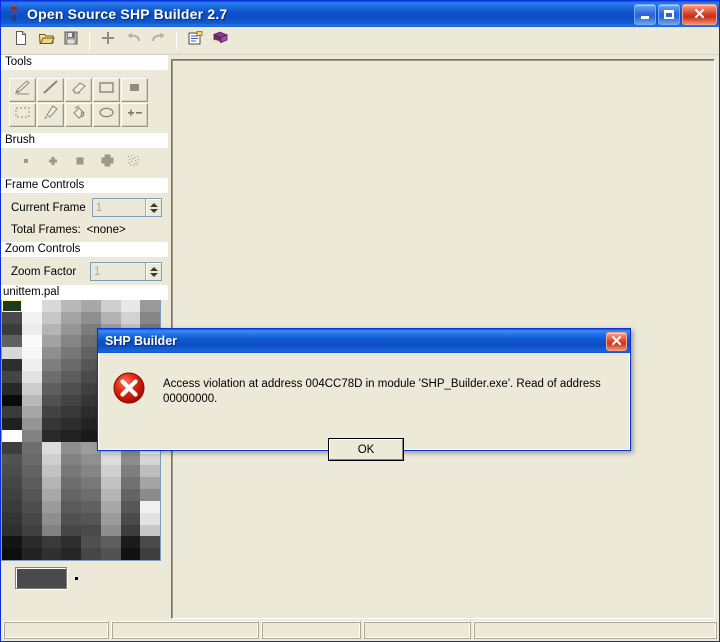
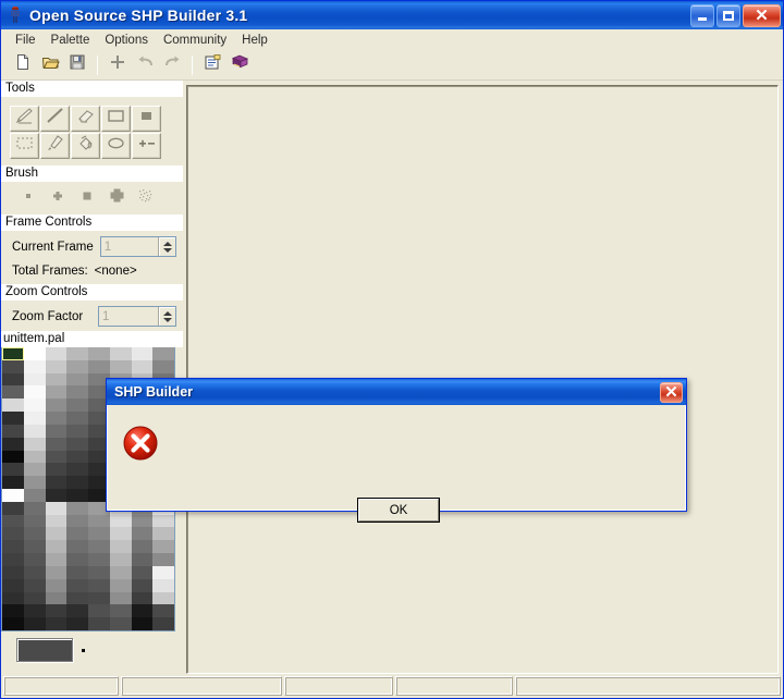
- Open Source SHP Builder 2.7
+ Open Source SHP Builder 3.1
  ✕
+ File
+ Palette
+ Options
+ Community
+ Help
  Tools
  Brush
  Frame Controls
  Current Frame
  1
  Total Frames:
  <none>
  Zoom Controls
  Zoom Factor
  1
  unittem.pal
  SHP Builder
  ✕
- Access violation at address 004CC78D in module 'SHP_Builder.exe'. Read of address 00000000.
  OK
